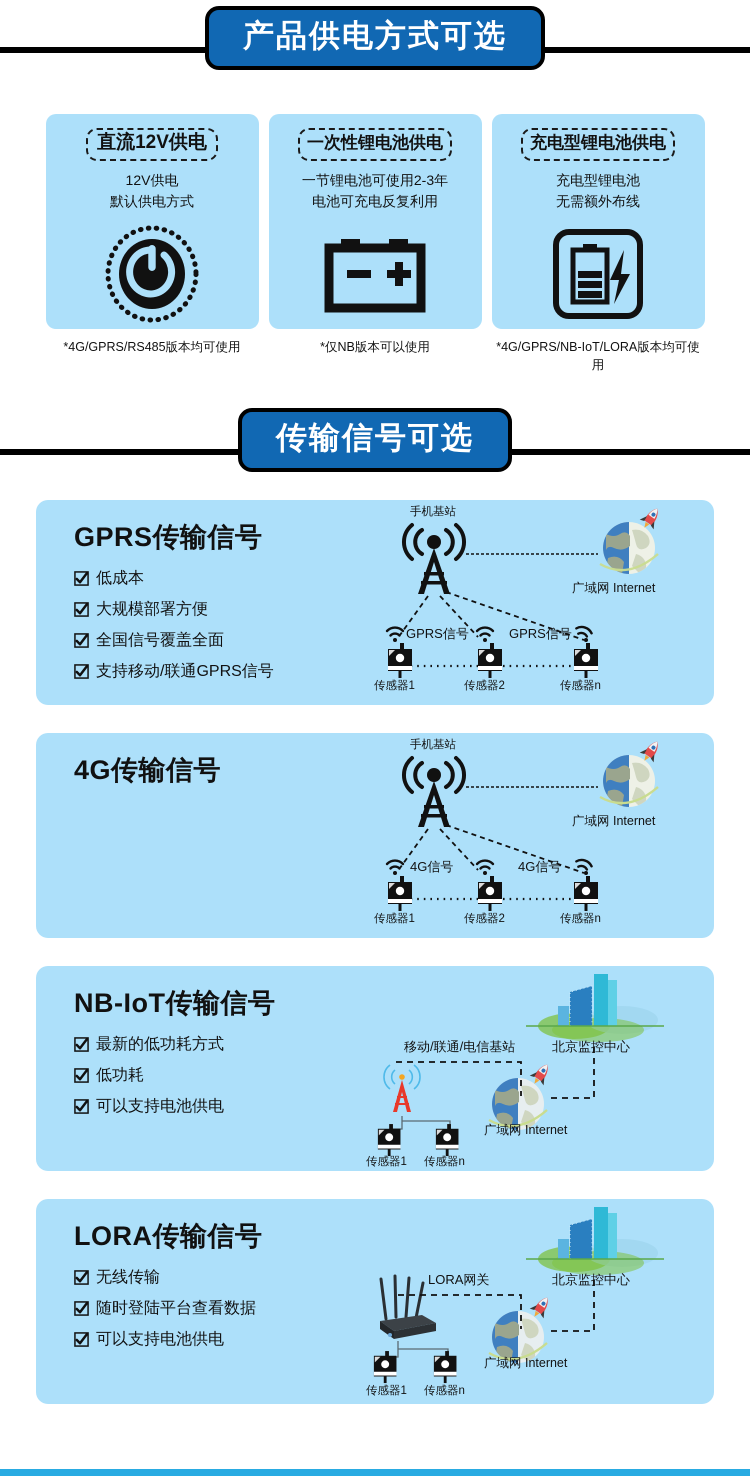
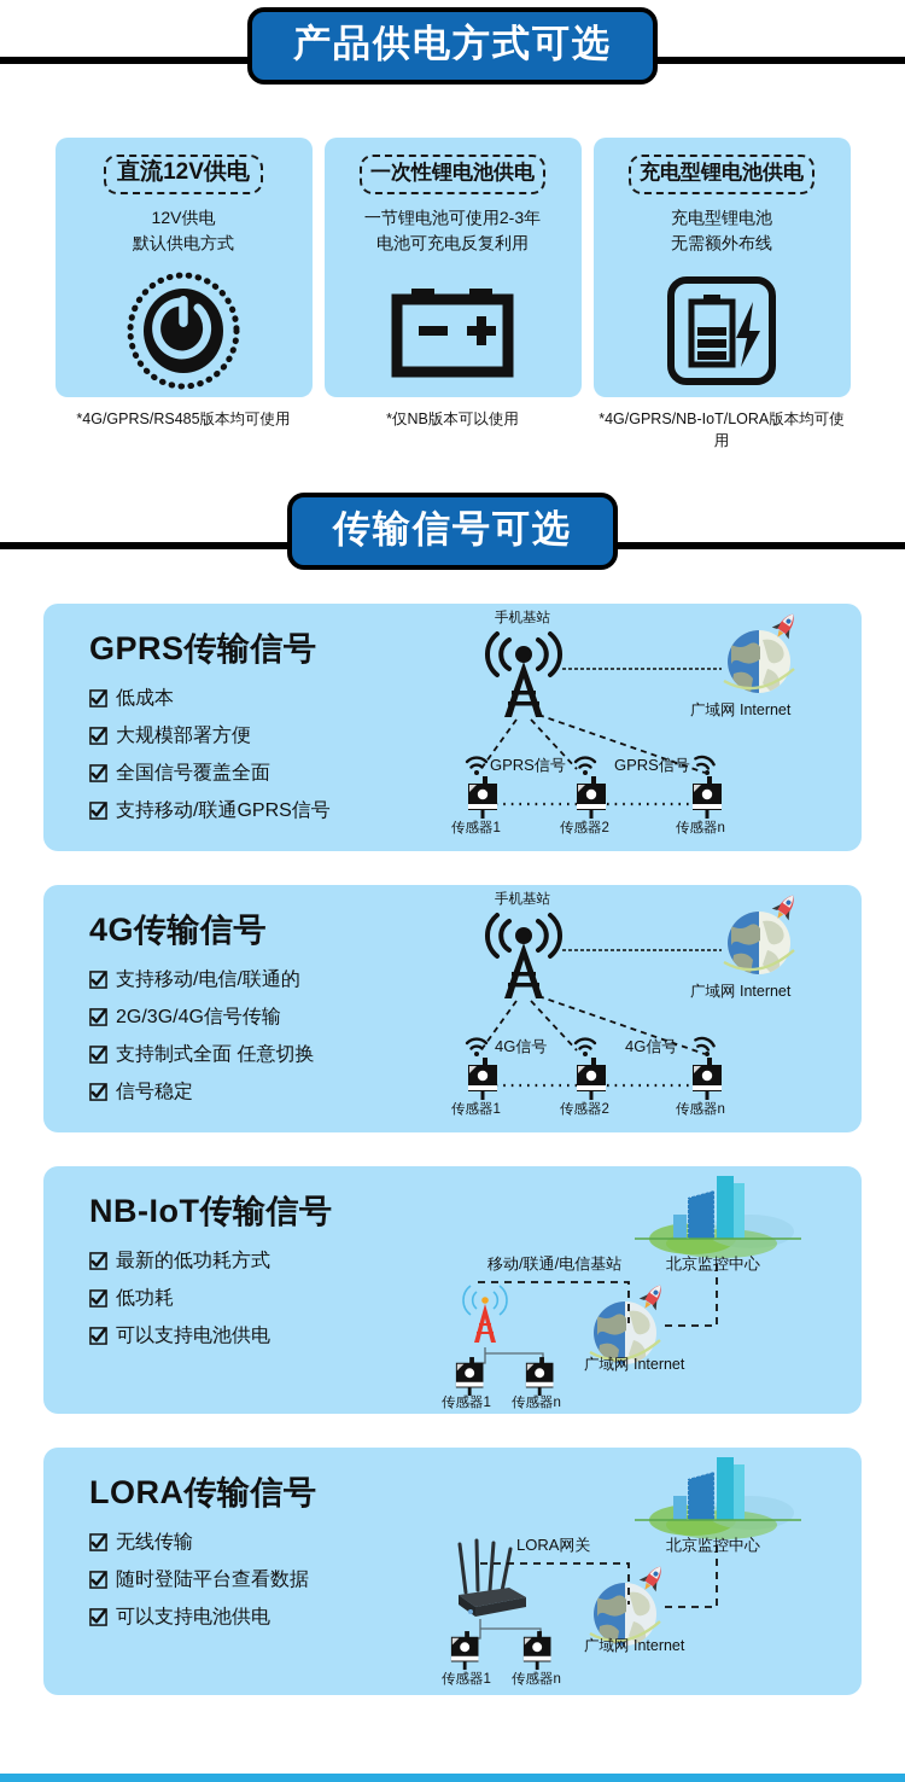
  产品供电方式可选
  直流12V供电
  12V供电
  默认供电方式
  *4G/GPRS/RS485版本均可使用
  一次性锂电池供电
  一节锂电池可使用2-3年
  电池可充电反复利用
  *仅NB版本可以使用
  充电型锂电池供电
  充电型锂电池
  无需额外布线
  *4G/GPRS/NB-IoT/LORA版本均可使用
  传输信号可选
  GPRS传输信号
  低成本
  大规模部署方便
  全国信号覆盖全面
  支持移动/联通GPRS信号
  手机基站
  广域网 Internet
  GPRS信号
  GPRS信号
  传感器1
  传感器2
  传感器n
  4G传输信号
+ 支持移动/电信/联通的
+ 2G/3G/4G信号传输
+ 支持制式全面 任意切换
+ 信号稳定
  手机基站
  广域网 Internet
  4G信号
  4G信号
  传感器1
  传感器2
  传感器n
  NB-IoT传输信号
  最新的低功耗方式
  低功耗
  可以支持电池供电
  北京监控中心
  移动/联通/电信基站
  广域网 Internet
  传感器1
  传感器n
  LORA传输信号
  无线传输
  随时登陆平台查看数据
  可以支持电池供电
  北京监控中心
  LORA网关
  广域网 Internet
  传感器1
  传感器n
